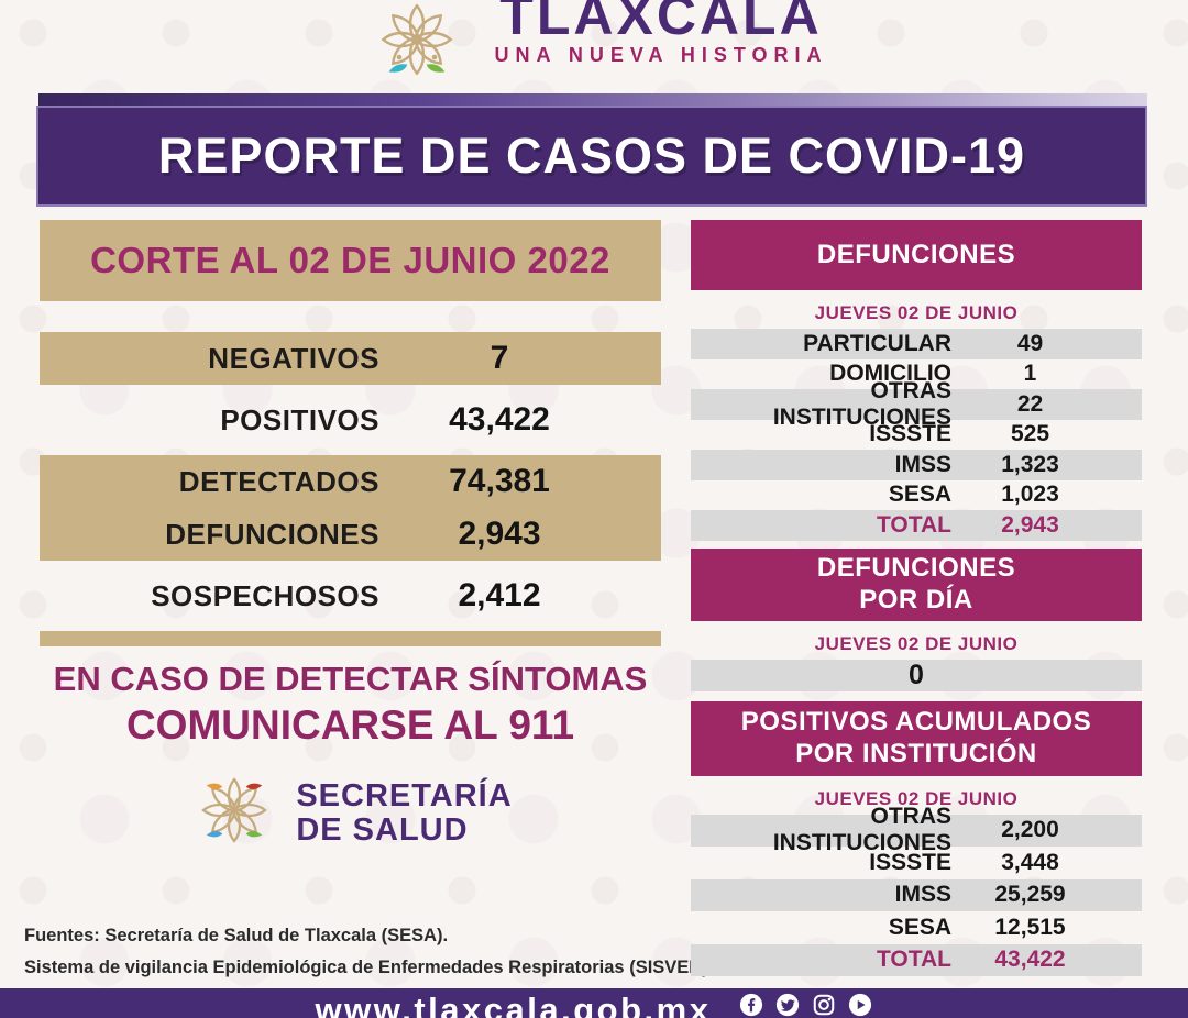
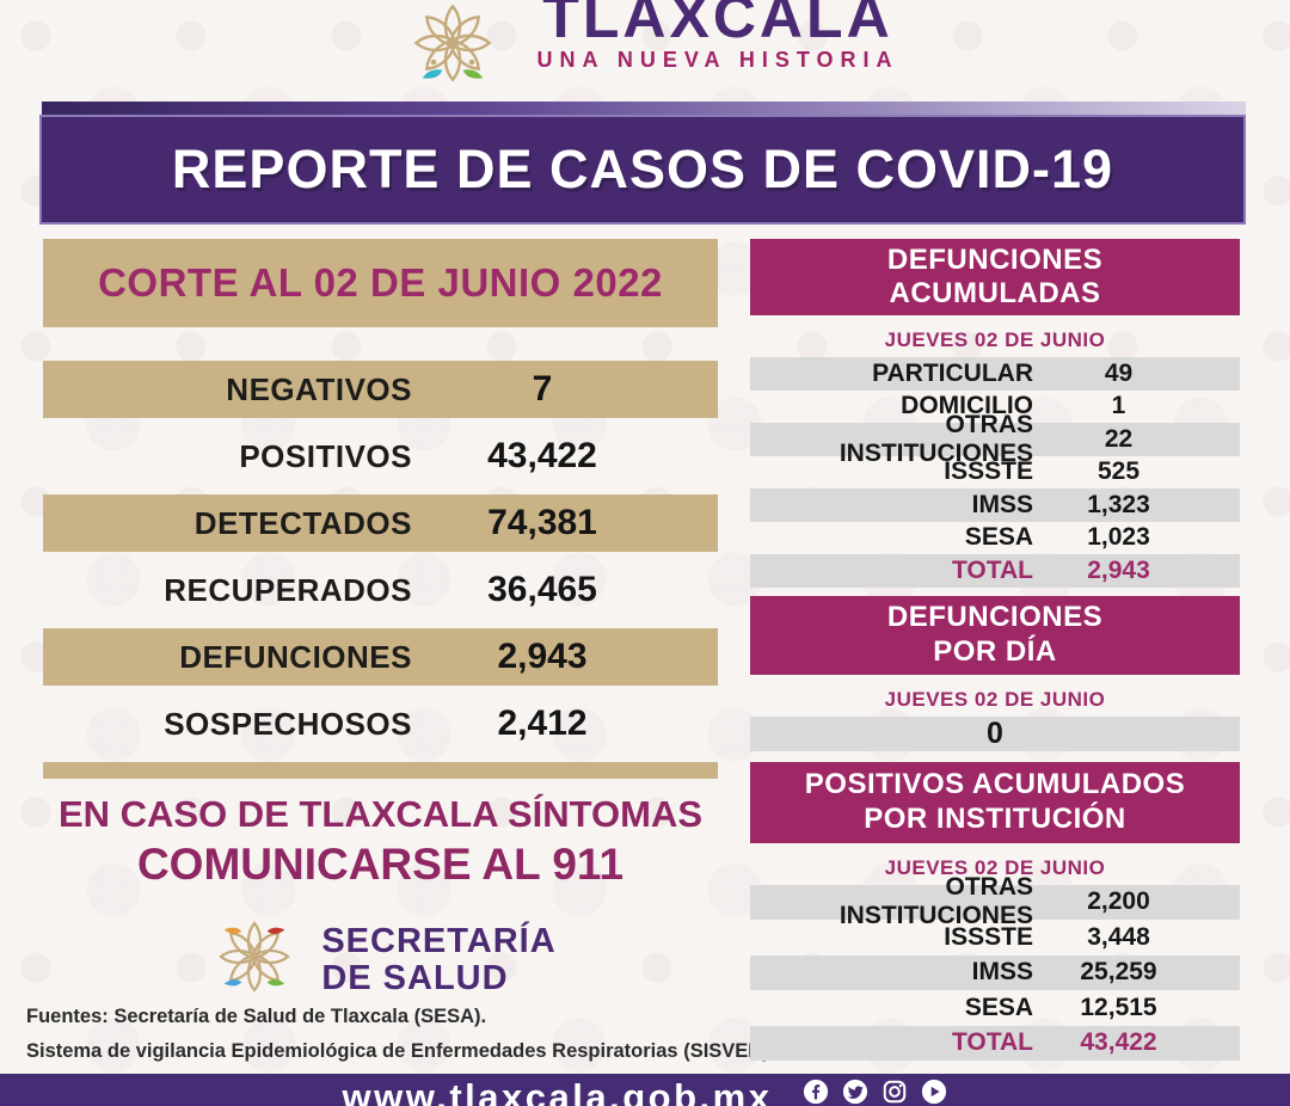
  TLAXCALA
  UNA NUEVA HISTORIA
  REPORTE DE CASOS DE COVID-19
  CORTE AL 02 DE JUNIO 2022
  NEGATIVOS
  7
  POSITIVOS
  43,422
  DETECTADOS
  74,381
+ RECUPERADOS
+ 36,465
  DEFUNCIONES
  2,943
  SOSPECHOSOS
  2,412
- EN CASO DE DETECTAR SÍNTOMAS
+ EN CASO DE TLAXCALA SÍNTOMAS
  COMUNICARSE AL 911
  SECRETARÍA
  DE SALUD
  Fuentes: Secretaría de Salud de Tlaxcala (SESA).
  Sistema de vigilancia Epidemiológica de Enfermedades Respiratorias (SISVE
  DEFUNCIONES
+ ACUMULADAS
  JUEVES 02 DE JUNIO
  PARTICULAR
  49
  DOMICILIO
  1
  OTRAS INSTITUCIONES
  22
  ISSSTE
  525
  IMSS
  1,323
  SESA
  1,023
  TOTAL
  2,943
  DEFUNCIONES
  POR DÍA
  JUEVES 02 DE JUNIO
  0
  POSITIVOS ACUMULADOS
  POR INSTITUCIÓN
  JUEVES 02 DE JUNIO
  OTRAS INSTITUCIONES
  2,200
  ISSSTE
  3,448
  IMSS
  25,259
  SESA
  12,515
  TOTAL
  43,422
  www.tlaxcala.gob.mx
